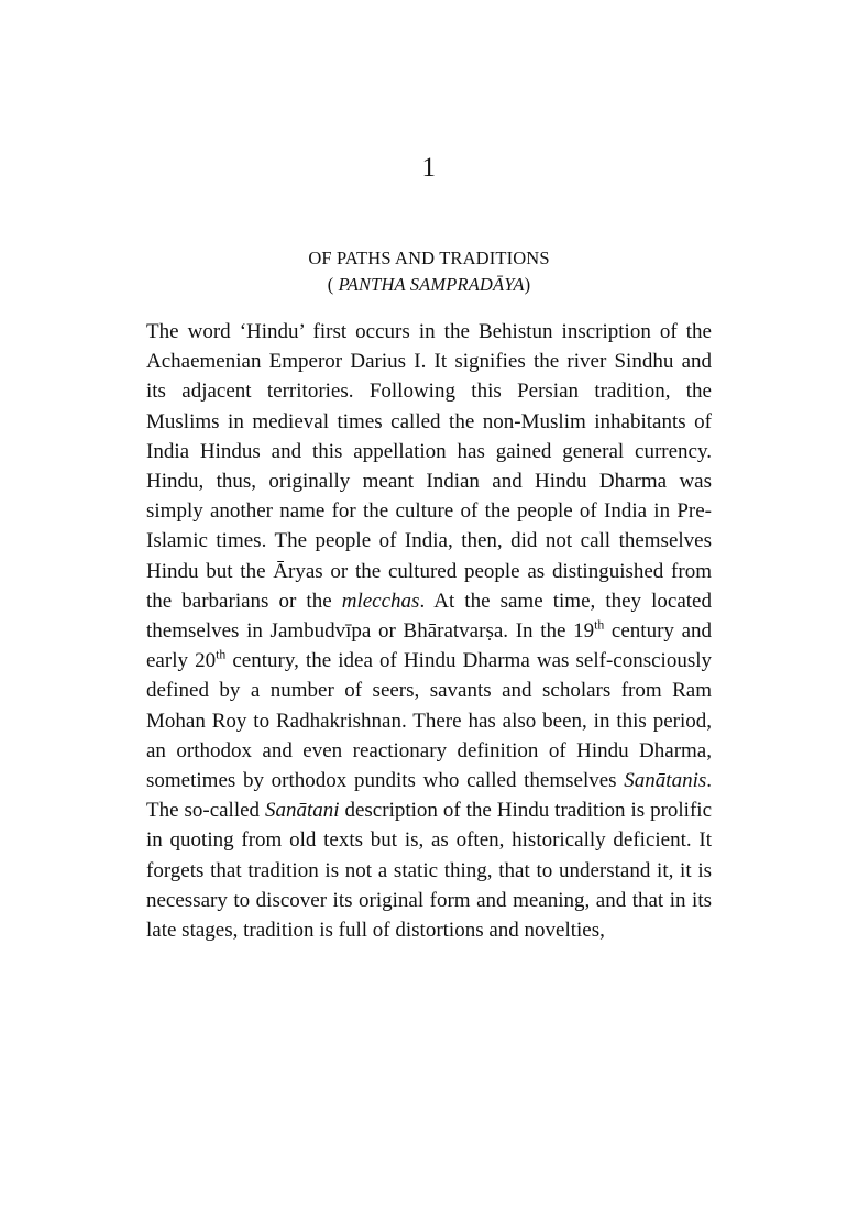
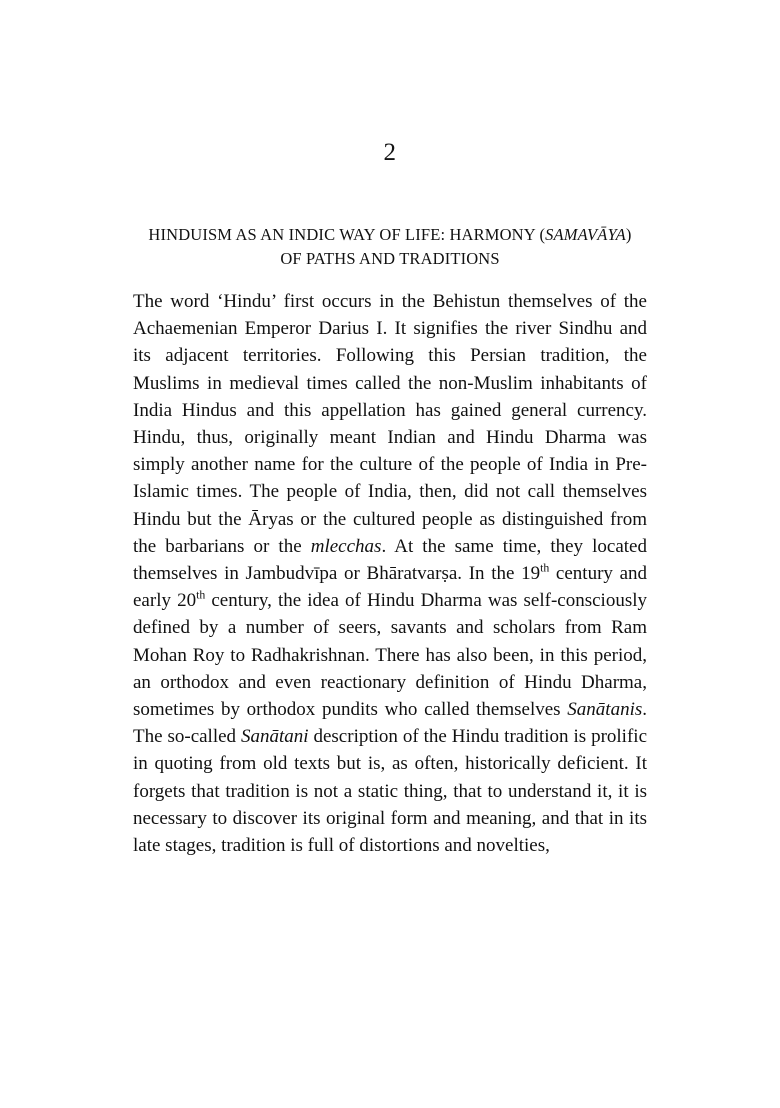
- 1
+ 2
+ HINDUISM AS AN INDIC WAY OF LIFE: HARMONY (SAMAVĀYA)
  OF PATHS AND TRADITIONS
- ( PANTHA SAMPRADĀYA)
- The word ‘Hindu’ first occurs in the Behistun inscription of the Achaemenian Emperor Darius I. It signifies the river Sindhu and its adjacent territories. Following this Persian tradition, the Muslims in medieval times called the non-Muslim inhabitants of India Hindus and this appellation has gained general currency. Hindu, thus, originally meant Indian and Hindu Dharma was simply another name for the culture of the people of India in Pre-Islamic times. The people of India, then, did not call themselves Hindu but the Āryas or the cultured people as distinguished from the barbarians or the mlecchas. At the same time, they located themselves in Jambudvīpa or Bhāratvarṣa. In the 19th century and early 20th century, the idea of Hindu Dharma was self-consciously defined by a number of seers, savants and scholars from Ram Mohan Roy to Radhakrishnan. There has also been, in this period, an orthodox and even reactionary definition of Hindu Dharma, sometimes by orthodox pundits who called themselves Sanātanis. The so-called Sanātani description of the Hindu tradition is prolific in quoting from old texts but is, as often, historically deficient. It forgets that tradition is not a static thing, that to understand it, it is necessary to discover its original form and meaning, and that in its late stages, tradition is full of distortions and novelties,
+ The word ‘Hindu’ first occurs in the Behistun themselves of the Achaemenian Emperor Darius I. It signifies the river Sindhu and its adjacent territories. Following this Persian tradition, the Muslims in medieval times called the non-Muslim inhabitants of India Hindus and this appellation has gained general currency. Hindu, thus, originally meant Indian and Hindu Dharma was simply another name for the culture of the people of India in Pre-Islamic times. The people of India, then, did not call themselves Hindu but the Āryas or the cultured people as distinguished from the barbarians or the mlecchas. At the same time, they located themselves in Jambudvīpa or Bhāratvarṣa. In the 19th century and early 20th century, the idea of Hindu Dharma was self-consciously defined by a number of seers, savants and scholars from Ram Mohan Roy to Radhakrishnan. There has also been, in this period, an orthodox and even reactionary definition of Hindu Dharma, sometimes by orthodox pundits who called themselves Sanātanis. The so-called Sanātani description of the Hindu tradition is prolific in quoting from old texts but is, as often, historically deficient. It forgets that tradition is not a static thing, that to understand it, it is necessary to discover its original form and meaning, and that in its late stages, tradition is full of distortions and novelties,
